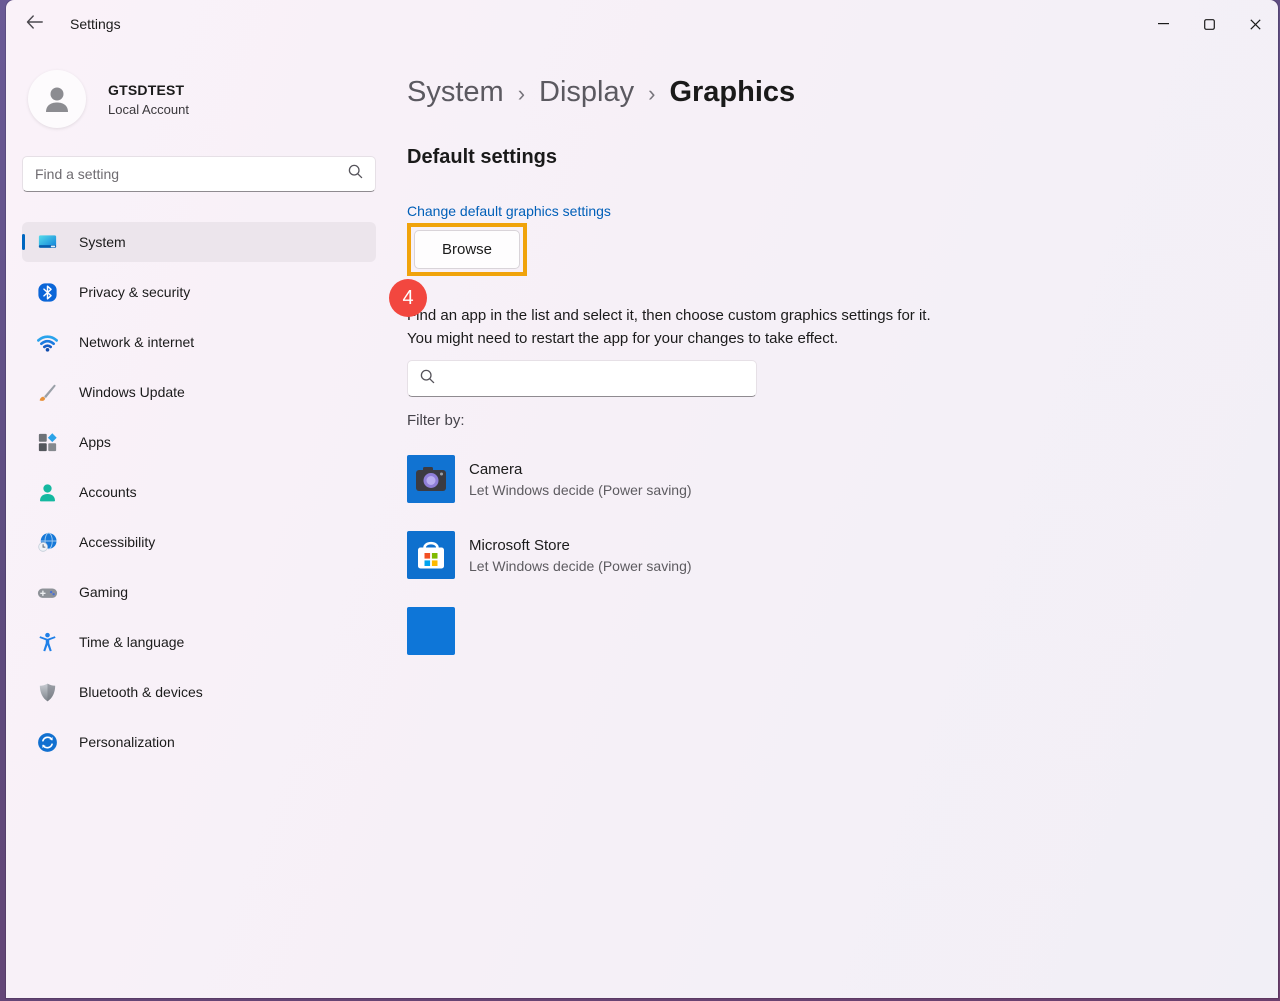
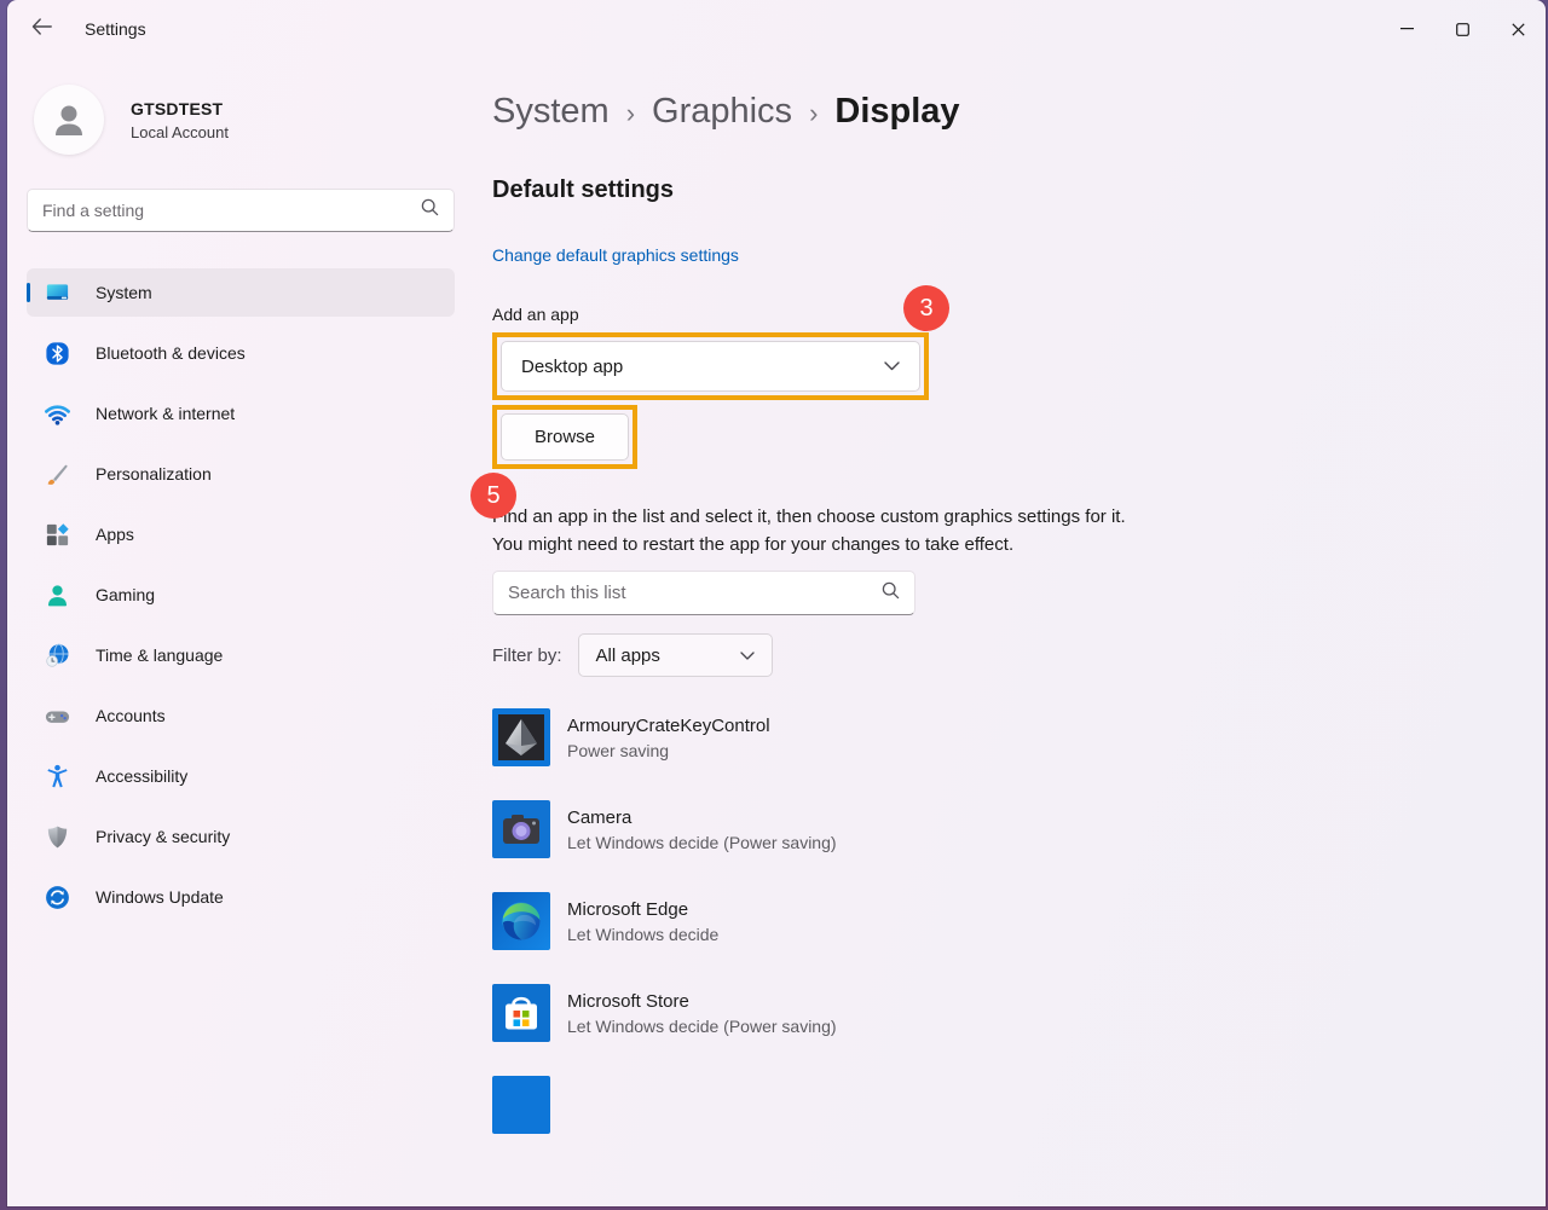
  Settings
  GTSDTEST
  Local Account
  Find a setting
  System
- Privacy & security
+ Bluetooth & devices
  Network & internet
- Windows Update
+ Personalization
  Apps
- Accounts
+ Gaming
- Accessibility
+ Time & language
- Gaming
+ Accounts
- Time & language
+ Accessibility
- Bluetooth & devices
+ Privacy & security
- Personalization
+ Windows Update
  System
  ›
- Display
+ Graphics
  ›
- Graphics
+ Display
  Default settings
  Change default graphics settings
+ Add an app
+ 3
+ Desktop app
- 4
+ 5
  Browse
  ind an app in the list and select it, then choose custom graphics settings for it. You might need to restart the app for your changes to take effect.
+ Search this list
  Filter by:
+ All apps
+ ArmouryCrateKeyControl
+ Power saving
  Camera
  Let Windows decide (Power saving)
+ Microsoft Edge
+ Let Windows decide
  Microsoft Store
  Let Windows decide (Power saving)
